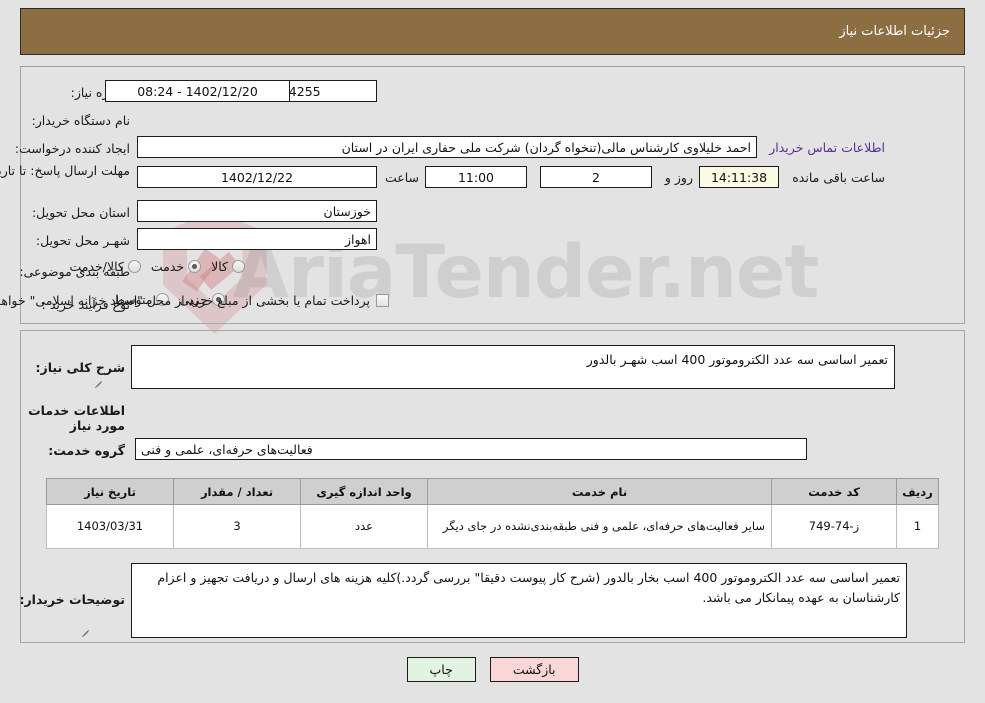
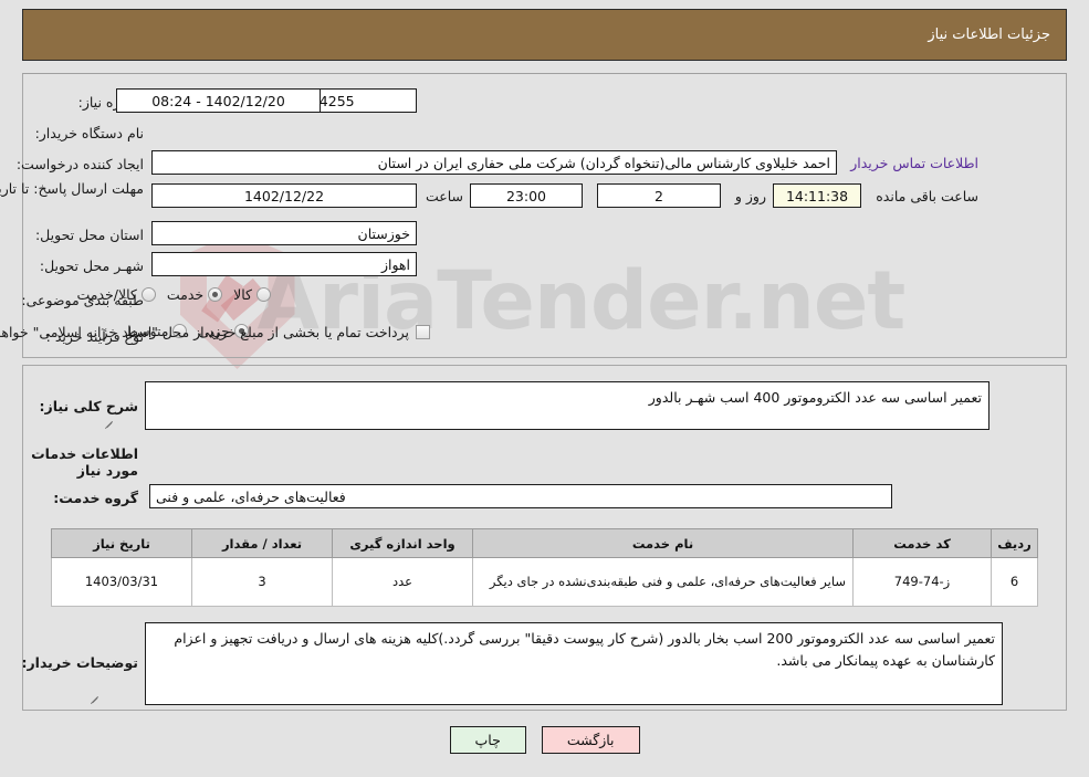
  AriaTender.net
  جزئیات اطلاعات نیاز
  1402/12/20 - 08:24
  نام دستگاه خریدار:
  ایجاد کننده درخواست:
  احمد خلیلاوی کارشناس مالی(تنخواه گردان) شرکت ملی حفاری ایران در استان
  اطلاعات تماس خریدار
  مهلت ارسال پاسخ: تا تار
  1402/12/22
  ساعت
- 11:00
+ 23:00
  2
  روز و
  14:11:38
  ساعت باقی مانده
  استان محل تحویل:
  خوزستان
  شهـر محل تحویل:
  اهواز
  طبقه بندی موضوعی:
  کالا
  خدمت
  کالا/خدمت
  نوع فرآیند خرید :
  جزیی
  متوسط
  پرداخت تمام یا بخشی از مبلغ خرید،از محل "اسناد خزانه اسلامی" خواه
  شرح کلی نیاز:
  تعمیر اساسی سه عدد الکتروموتور 400 اسب شهـر بالدور
  اطلاعات خدمات مورد نیاز
  گروه خدمت:
  فعالیت‌های حرفه‌ای، علمی و فنی
  ردیف	کد خدمت	نام خدمت	واحد اندازه گیری	تعداد / مقدار	تاریخ نیاز
- 1	ز-74-749	سایر فعالیت‌های حرفه‌ای، علمی و فنی طبقه‌بندی‌نشده در جای دیگر	عدد	3	1403/03/31
+ 6	ز-74-749	سایر فعالیت‌های حرفه‌ای، علمی و فنی طبقه‌بندی‌نشده در جای دیگر	عدد	3	1403/03/31
  توضیحات خریدار:
- تعمیر اساسی سه عدد الکتروموتور 400 اسب بخار بالدور (شرح کار پیوست دقیقا" بررسی گردد.)کلیه هزینه های ارسال و دریافت تجهیز و اعزام کارشناسان به عهده پیمانکار می باشد.
+ تعمیر اساسی سه عدد الکتروموتور 200 اسب بخار بالدور (شرح کار پیوست دقیقا" بررسی گردد.)کلیه هزینه های ارسال و دریافت تجهیز و اعزام کارشناسان به عهده پیمانکار می باشد.
  بازگشت
  چاپ
